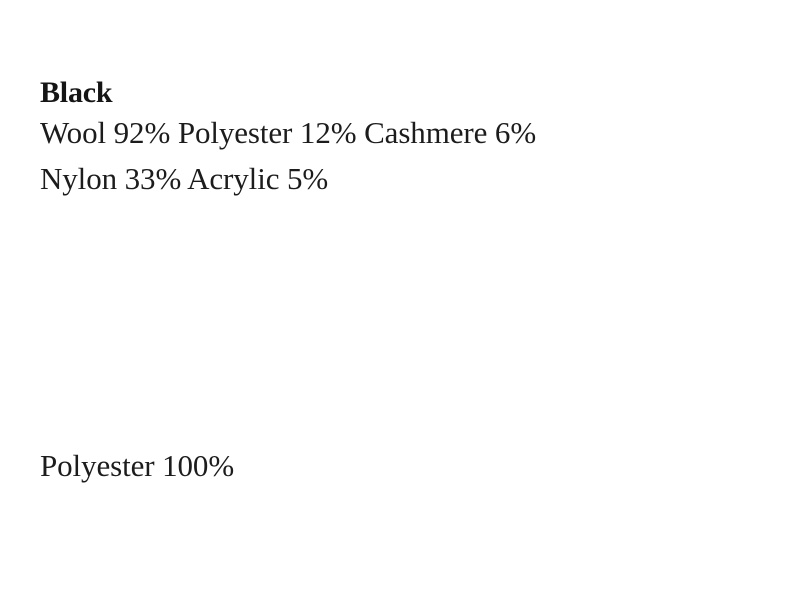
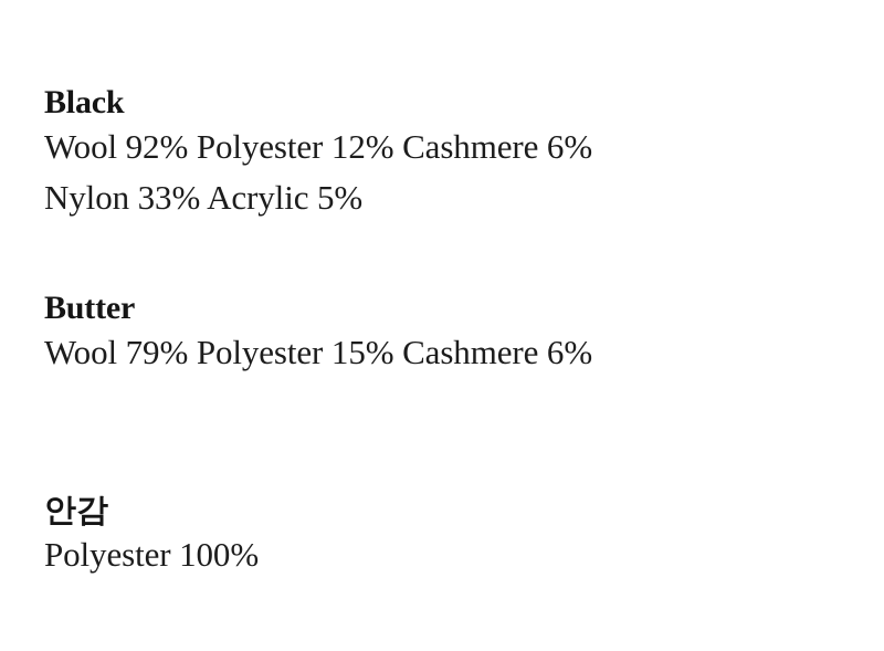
  Black
  Wool 92% Polyester 12% Cashmere 6%
  Nylon 33% Acrylic 5%
+ Butter
+ Wool 79% Polyester 15% Cashmere 6%
+ 안감
  Polyester 100%
